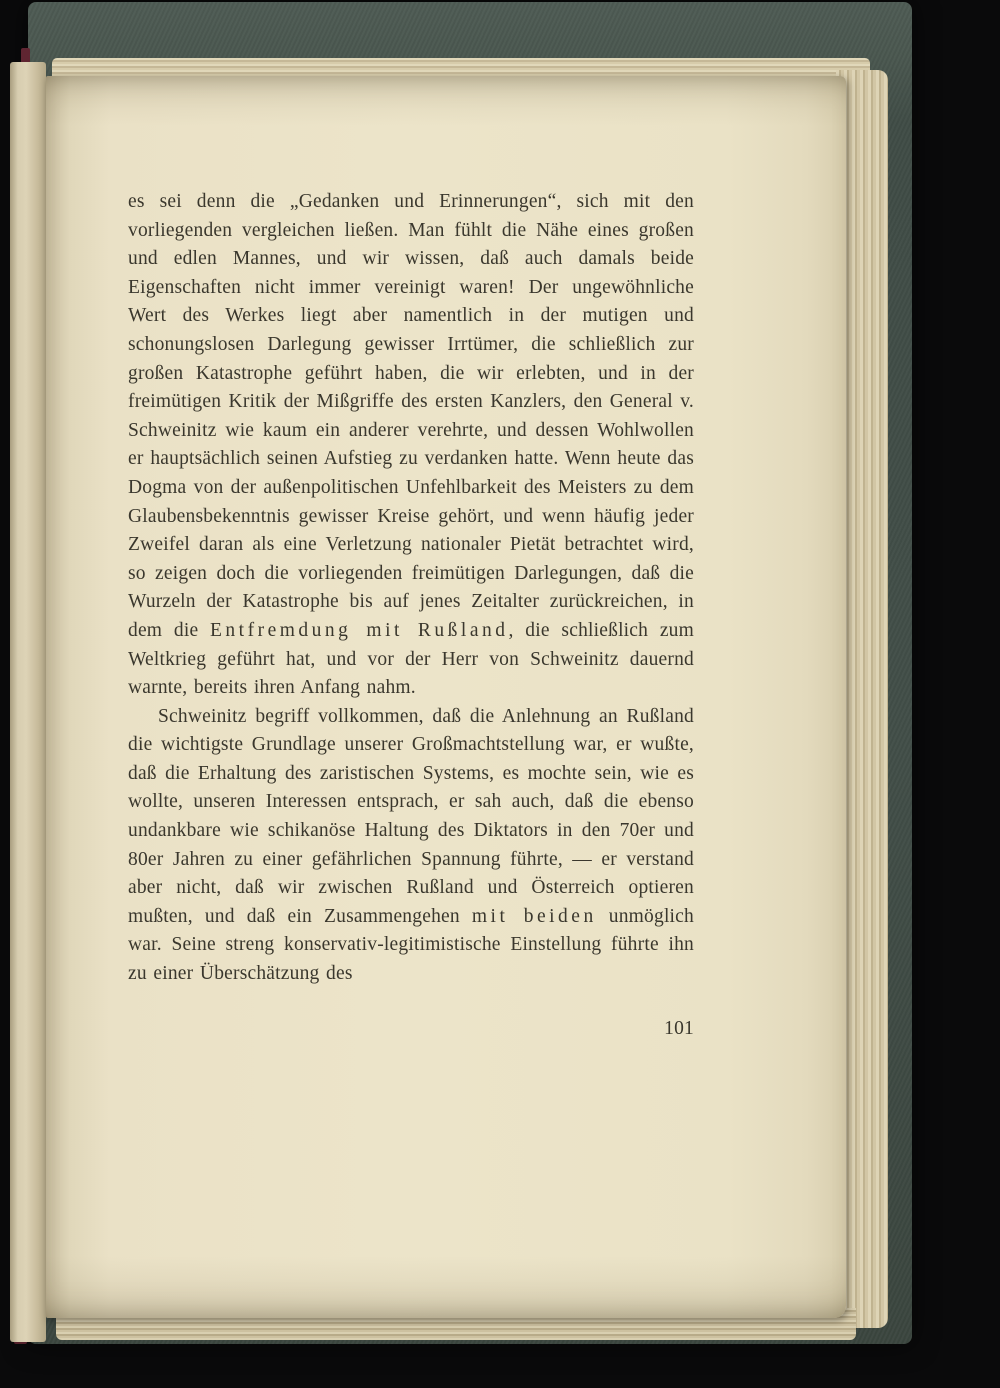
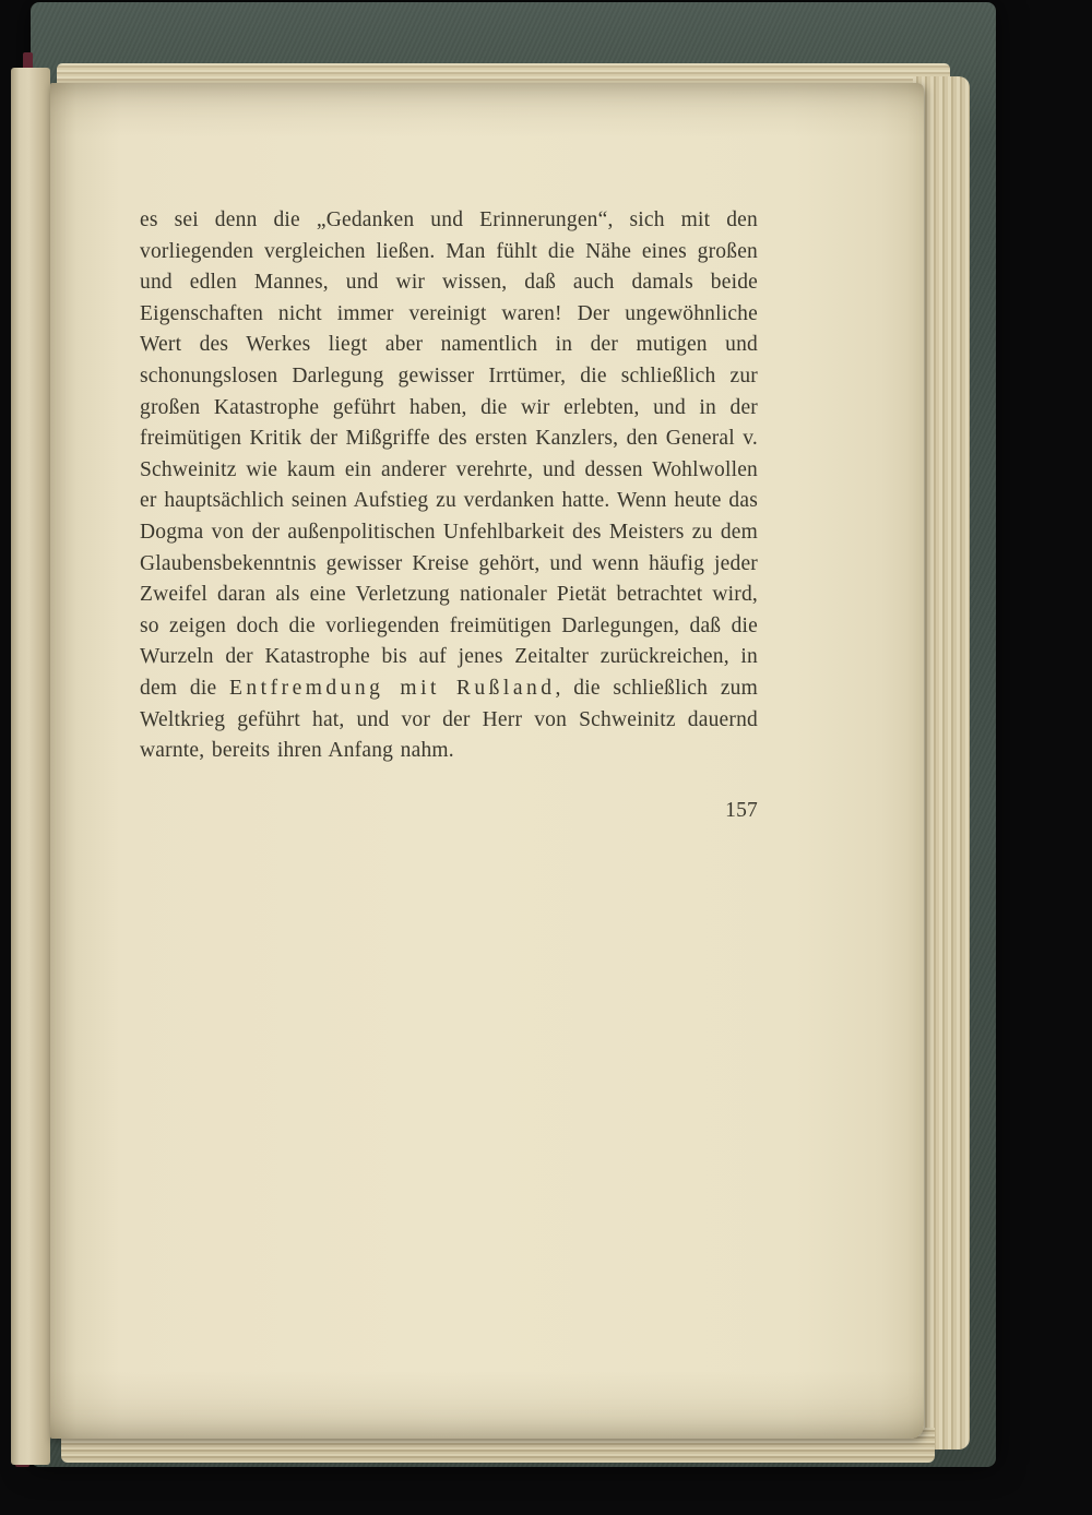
  es sei denn die „Gedanken und Erinnerungen“, sich mit den vorliegenden vergleichen ließen. Man fühlt die Nähe eines großen und edlen Mannes, und wir wissen, daß auch damals beide Eigenschaften nicht immer vereinigt waren! Der ungewöhnliche Wert des Werkes liegt aber namentlich in der mutigen und schonungslosen Darlegung gewisser Irrtümer, die schließlich zur großen Katastrophe geführt haben, die wir erlebten, und in der freimütigen Kritik der Mißgriffe des ersten Kanzlers, den General v. Schweinitz wie kaum ein anderer verehrte, und dessen Wohlwollen er hauptsächlich seinen Aufstieg zu verdanken hatte. Wenn heute das Dogma von der außenpolitischen Unfehlbarkeit des Meisters zu dem Glaubensbekenntnis gewisser Kreise gehört, und wenn häufig jeder Zweifel daran als eine Verletzung nationaler Pietät betrachtet wird, so zeigen doch die vorliegenden freimütigen Darlegungen, daß die Wurzeln der Katastrophe bis auf jenes Zeitalter zurückreichen, in dem die Entfremdung mit Rußland, die schließlich zum Weltkrieg geführt hat, und vor der Herr von Schweinitz dauernd warnte, bereits ihren Anfang nahm.
- Schweinitz begriff vollkommen, daß die Anlehnung an Rußland die wichtigste Grundlage unserer Großmachtstellung war, er wußte, daß die Erhaltung des zaristischen Systems, es mochte sein, wie es wollte, unseren Interessen entsprach, er sah auch, daß die ebenso undankbare wie schikanöse Haltung des Diktators in den 70er und 80er Jahren zu einer gefährlichen Spannung führte, — er verstand aber nicht, daß wir zwischen Rußland und Österreich optieren mußten, und daß ein Zusammengehen mit beiden unmöglich war. Seine streng konservativ-legitimistische Einstellung führte ihn zu einer Überschätzung des
- 101
+ 157
